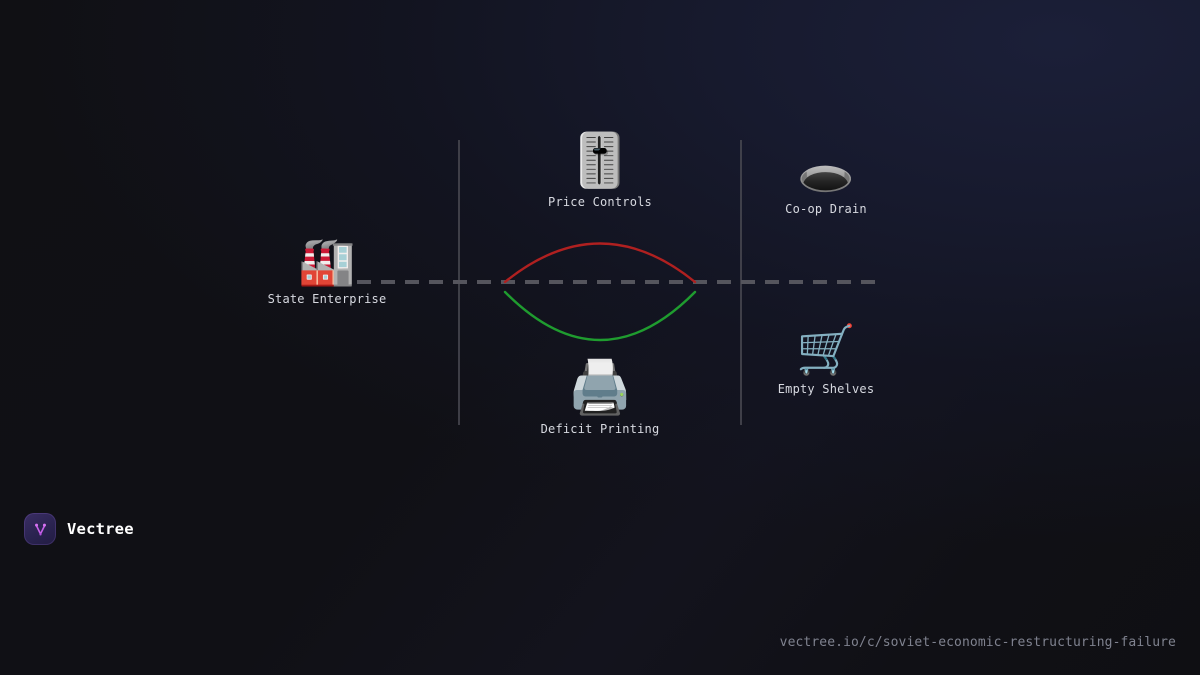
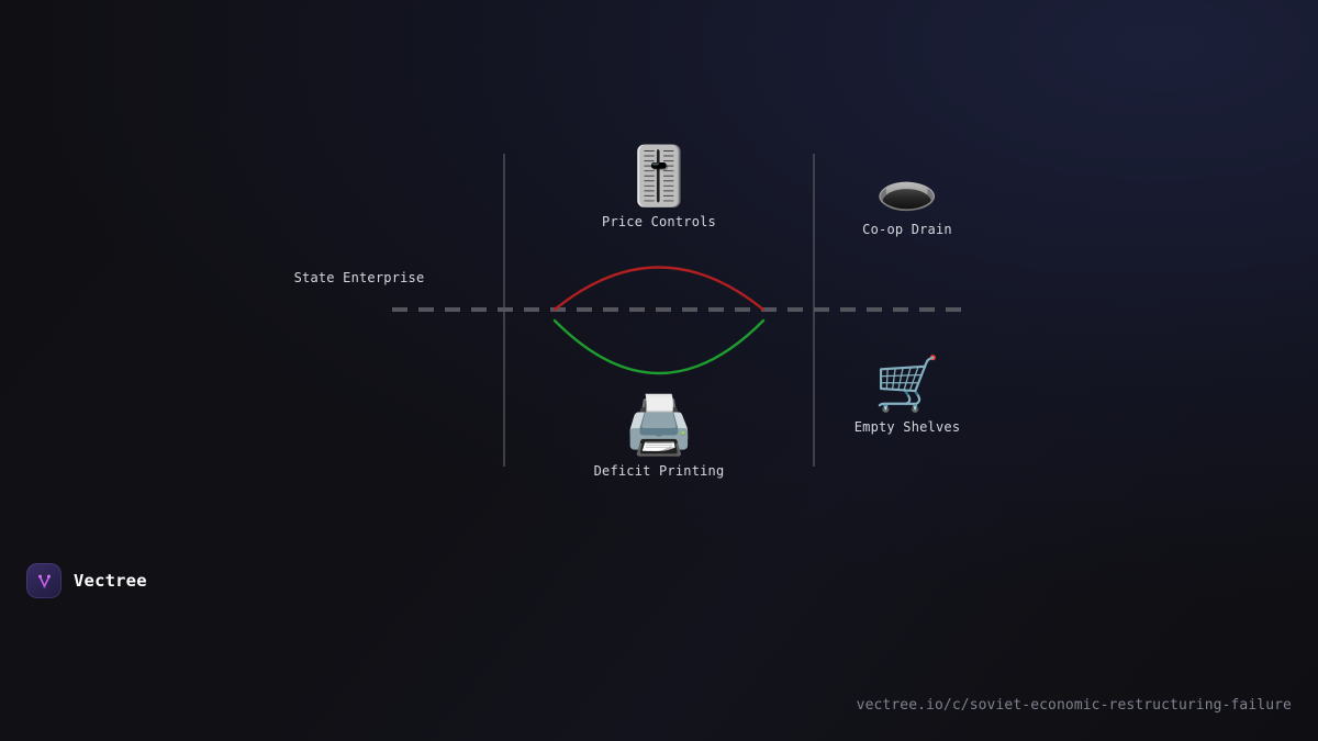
- 🏭
  State Enterprise
  🎚️
  Price Controls
  🕳️
  Co-op Drain
  🖨️
  Deficit Printing
  🛒
  Empty Shelves
  Vectree
  vectree.io/c/soviet-economic-restructuring-failure
